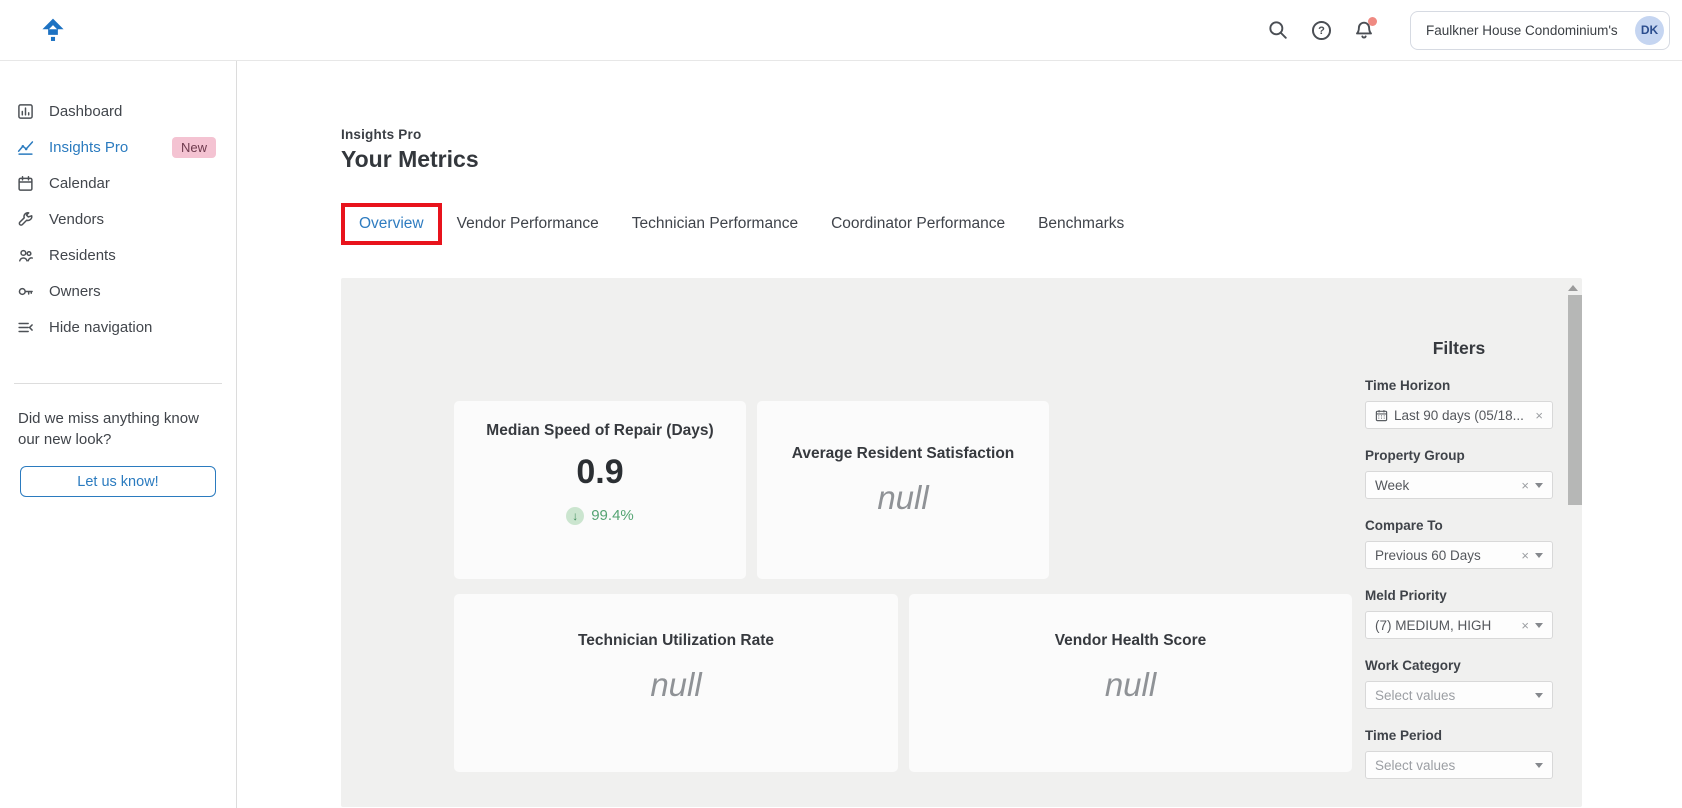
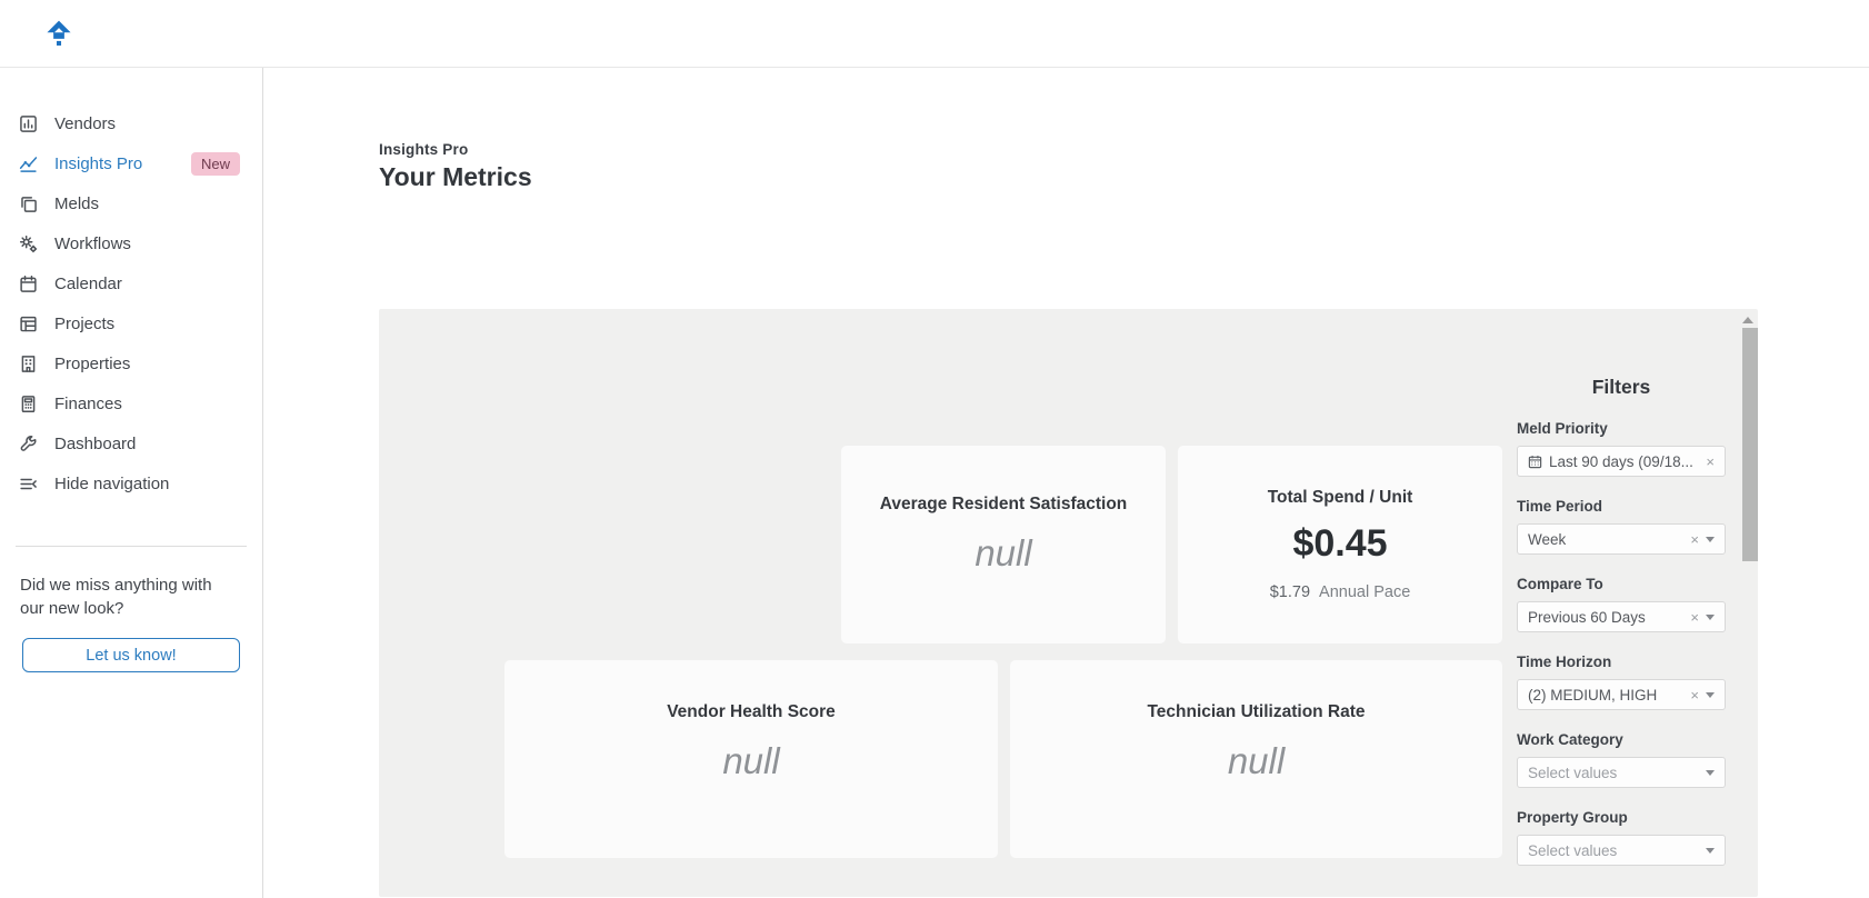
- ?
- Faulkner House Condominium's
- DK
- Dashboard
+ Vendors
  Insights Pro
  New
+ Melds
+ Workflows
  Calendar
+ Projects
+ Properties
+ Finances
- Vendors
+ Dashboard
- Residents
- Owners
  Hide navigation
- Did we miss anything know our new look?
+ Did we miss anything with our new look?
  Let us know!
  Insights Pro
  Your Metrics
- Overview
- Vendor Performance
- Technician Performance
- Coordinator Performance
- Benchmarks
- Median Speed of Repair (Days)
- 0.9
- ↓
- 99.4%
  Average Resident Satisfaction
  null
+ Total Spend / Unit
+ $0.45
+ $1.79
+ Annual Pace
- Technician Utilization Rate
+ Vendor Health Score
  null
- Vendor Health Score
+ Technician Utilization Rate
  null
  Filters
- Time Horizon
+ Meld Priority
- Last 90 days (05/18...
+ Last 90 days (09/18...
  ×
- Property Group
+ Time Period
  Week
  ×
  Compare To
  Previous 60 Days
  ×
- Meld Priority
+ Time Horizon
- (7) MEDIUM, HIGH
+ (2) MEDIUM, HIGH
  ×
  Work Category
  Select values
- Time Period
+ Property Group
  Select values
